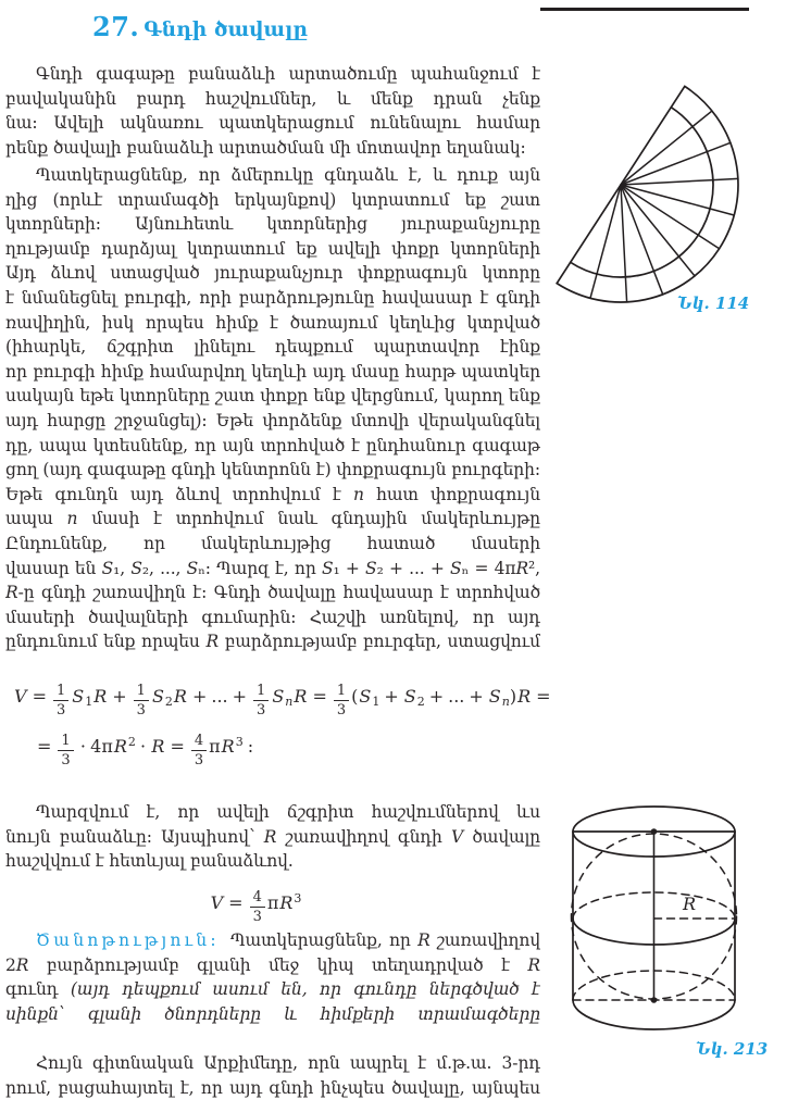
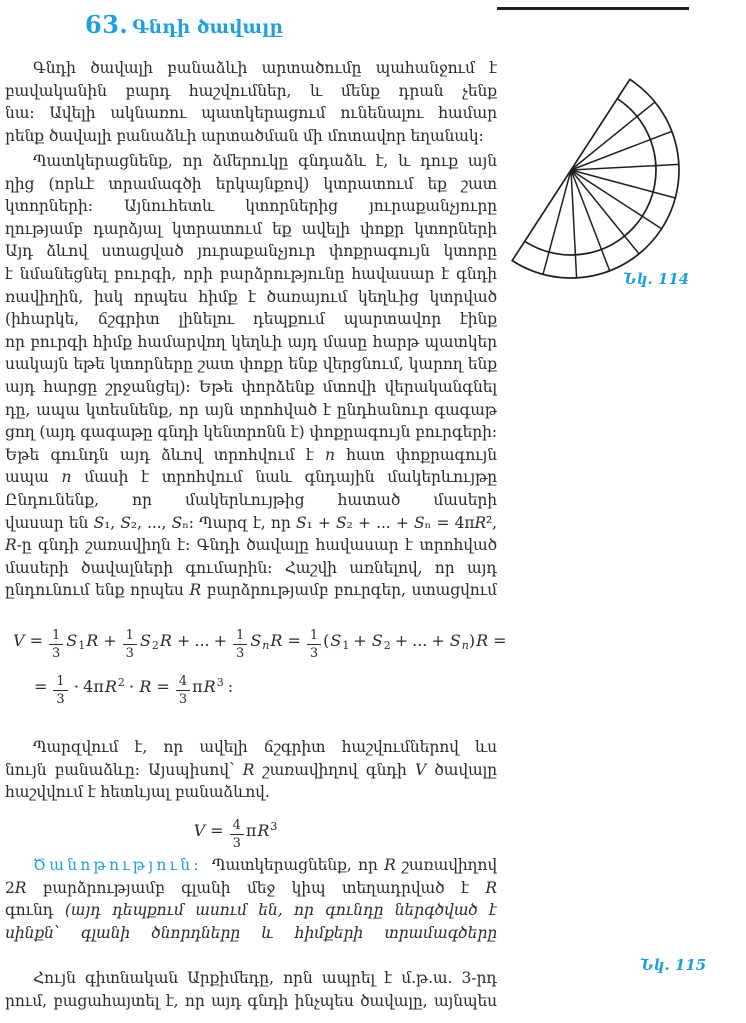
- 27. Գնդի ծավալը
+ 63. Գնդի ծավալը
- Գնդի գագաթը բանաձևի արտածումը պահանջում է
+ Գնդի ծավալի բանաձևի արտածումը պահանջում է
  բավականին բարդ հաշվումներ, և մենք դրան չենք
  նա: Ավելի ակնառու պատկերացում ունենալու համար
  րենք ծավալի բանաձևի արտածման մի մոտավոր եղանակ:
  Պատկերացնենք, որ ձմերուկը գնդաձև է, և դուք այն
  ղից (որևէ տրամագծի երկայնքով) կտրատում եք շատ
  կտորների: Այնուհետև կտորներից յուրաքանչյուրը
  ղությամբ դարձյալ կտրատում եք ավելի փոքր կտորների
  Այդ ձևով ստացված յուրաքանչյուր փոքրագույն կտորը
  է նմանեցնել բուրգի, որի բարձրությունը հավասար է գնդի
  ռավիղին, իսկ որպես հիմք է ծառայում կեղևից կտրված
  (իհարկե, ճշգրիտ լինելու դեպքում պարտավոր էինք
  որ բուրգի հիմք համարվող կեղևի այդ մասը հարթ պատկեր
  սակայն եթե կտորները շատ փոքր ենք վերցնում, կարող ենք
  այդ հարցը շրջանցել): Եթե փորձենք մտովի վերականգնել
  դը, ապա կտեսնենք, որ այն տրոհված է ընդհանուր գագաթ
  ցող (այդ գագաթը գնդի կենտրոնն է) փոքրագույն բուրգերի:
  Եթե գունդն այդ ձևով տրոհվում է n հատ փոքրագույն
  ապա n մասի է տրոհվում նաև գնդային մակերևույթը
  Ընդունենք, որ մակերևույթից հատած մասերի
  վասար են S₁, S₂, ..., Sₙ: Պարզ է, որ S₁ + S₂ + ... + Sₙ = 4πR²,
  R-ը գնդի շառավիղն է: Գնդի ծավալը հավասար է տրոհված
  մասերի ծավալների գումարին: Հաշվի առնելով, որ այդ
  ընդունում ենք որպես R բարձրությամբ բուրգեր, ստացվում
  V =
  1
  3
  S1R +
  1
  3
  S2R + ... +
  1
  3
  SnR =
  1
  3
  (S1 + S2 + ... + Sn)R =
  =
  1
  3
  ⋅ 4πR2 ⋅ R =
  4
  3
  πR3 :
  Պարզվում է, որ ավելի ճշգրիտ հաշվումներով ևս
  նույն բանաձևը: Այսպիսով՝ R շառավիղով գնդի V ծավալը
  հաշվվում է հետևյալ բանաձևով.
  V =
  4
  3
  πR3
  Ծանոթություն: Պատկերացնենք, որ R շառավիղով
  2R բարձրությամբ գլանի մեջ կիպ տեղադրված է R
  գունդ (այդ դեպքում ասում են, որ գունդը ներգծված է
  սինքն՝ գլանի ծնորդները և հիմքերի տրամագծերը
  Հույն գիտնական Արքիմեդը, որն ապրել է մ.թ.ա. 3-րդ
  րում, բացահայտել է, որ այդ գնդի ինչպես ծավալը, այնպես
  Նկ. 114
- R
- Նկ. 213
+ Նկ. 115
